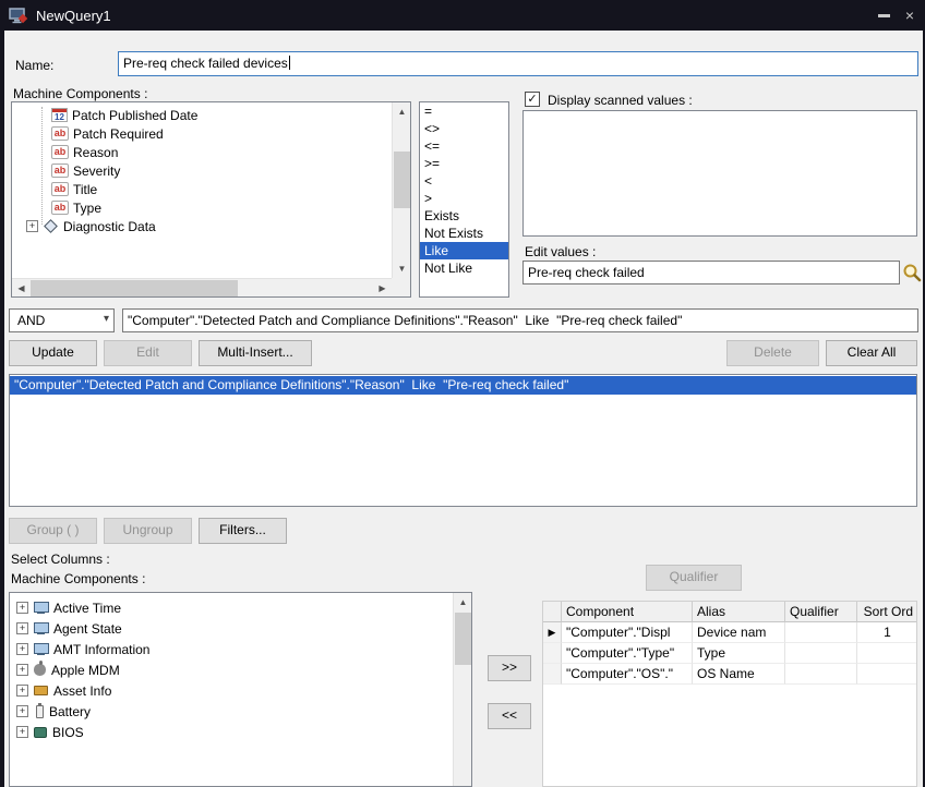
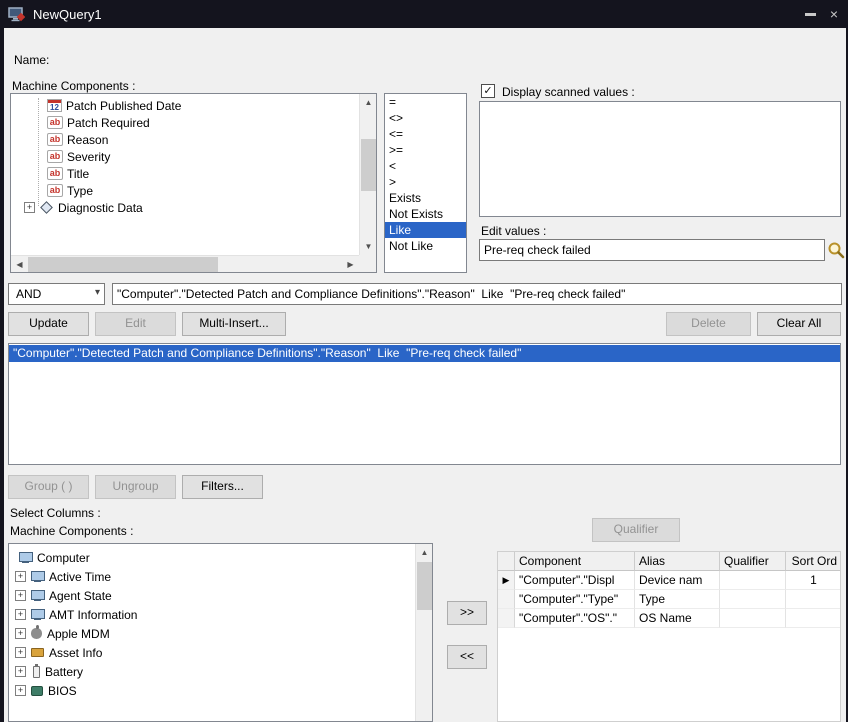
  NewQuery1
  ×
  Name:
- Pre-req check failed devices
  Machine Components :
  12
  Patch Published Date
  ab
  Patch Required
  ab
  Reason
  ab
  Severity
  ab
  Title
  ab
  Type
  +
  Diagnostic Data
  ▲
  ▼
  ◀
  ▶
  =
  <>
  <=
  >=
  <
  >
  Exists
  Not Exists
  Like
  Not Like
  ✓
  Display scanned values :
  Edit values :
  Pre-req check failed
  AND
  ▾
  "Computer"."Detected Patch and Compliance Definitions"."Reason" Like "Pre-req check failed"
  Update
  Edit
  Multi-Insert...
  Delete
  Clear All
  "Computer"."Detected Patch and Compliance Definitions"."Reason" Like "Pre-req check failed"
  Group ( )
  Ungroup
  Filters...
  Select Columns :
  Machine Components :
  Qualifier
+ Computer
  +
  Active Time
  +
  Agent State
  +
  AMT Information
  +
  Apple MDM
  +
  Asset Info
  +
  Battery
  +
  BIOS
  ▲
  >>
  <<
  Component
  Alias
  Qualifier
  Sort Ord
  ▶
  "Computer"."Displ
  Device nam
  1
  "Computer"."Type"
  Type
  "Computer"."OS"."
  OS Name
